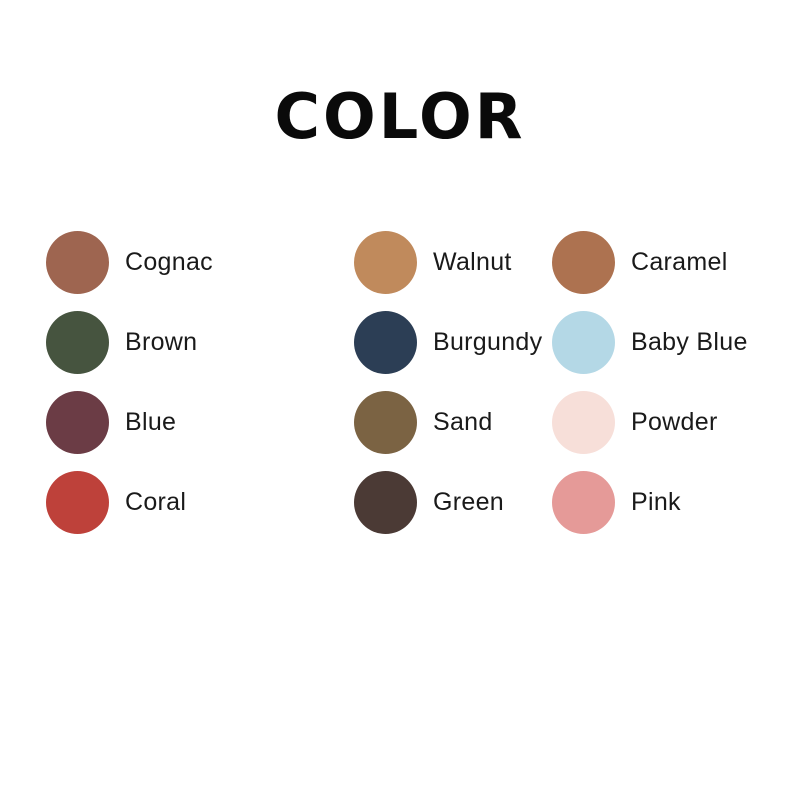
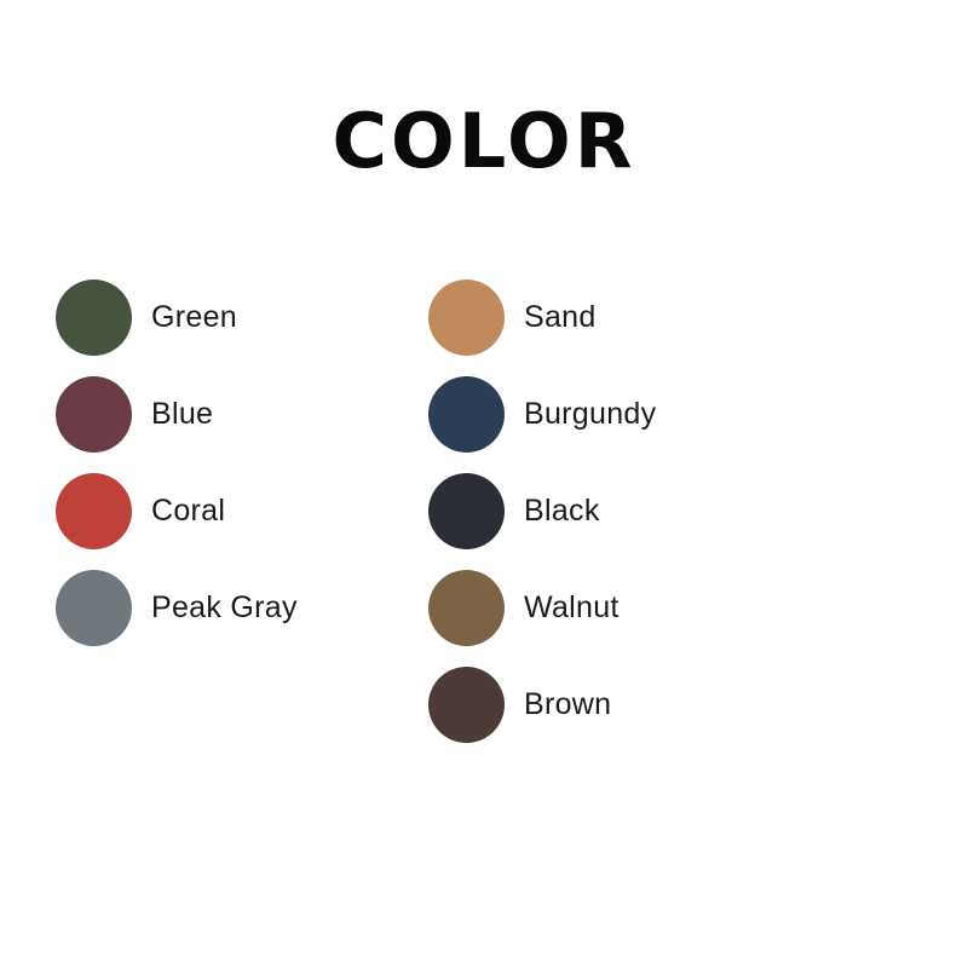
  COLOR
- Cognac
- Brown
+ Green
  Blue
  Coral
+ Peak Gray
- Walnut
+ Sand
  Burgundy
+ Black
- Sand
+ Walnut
- Green
+ Brown
- Caramel
- Baby Blue
- Powder
- Pink
